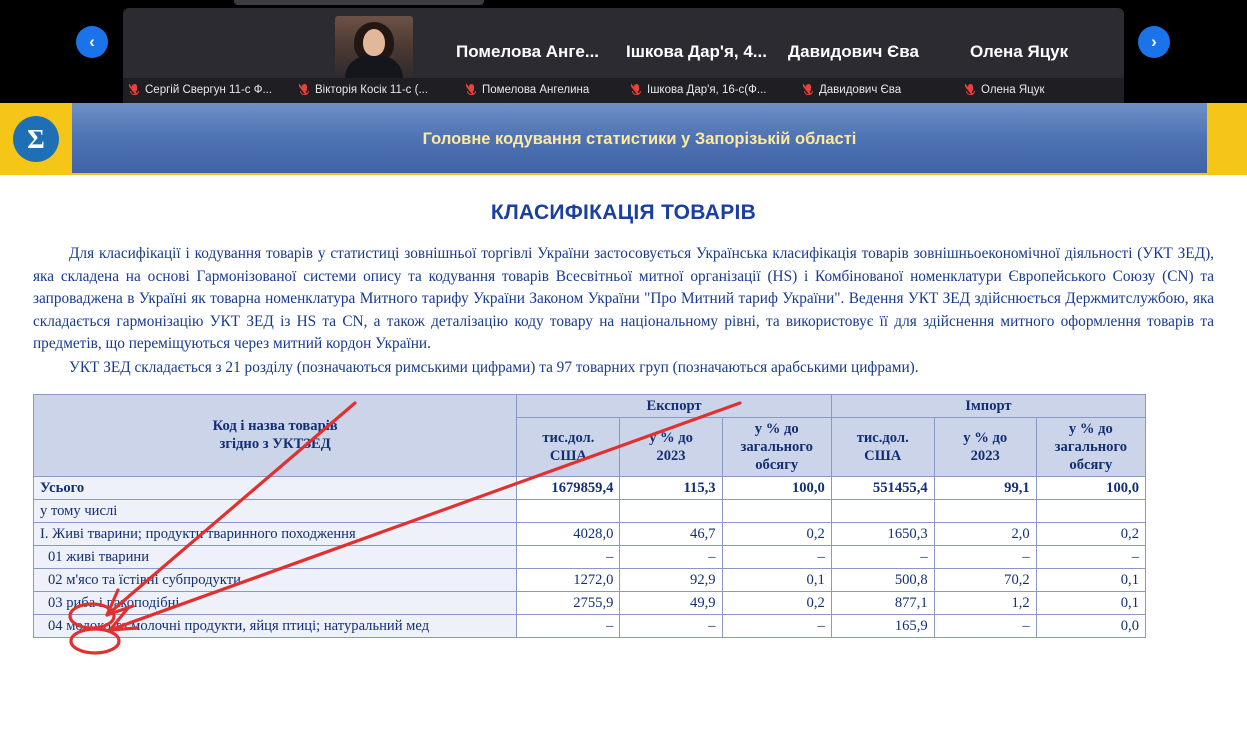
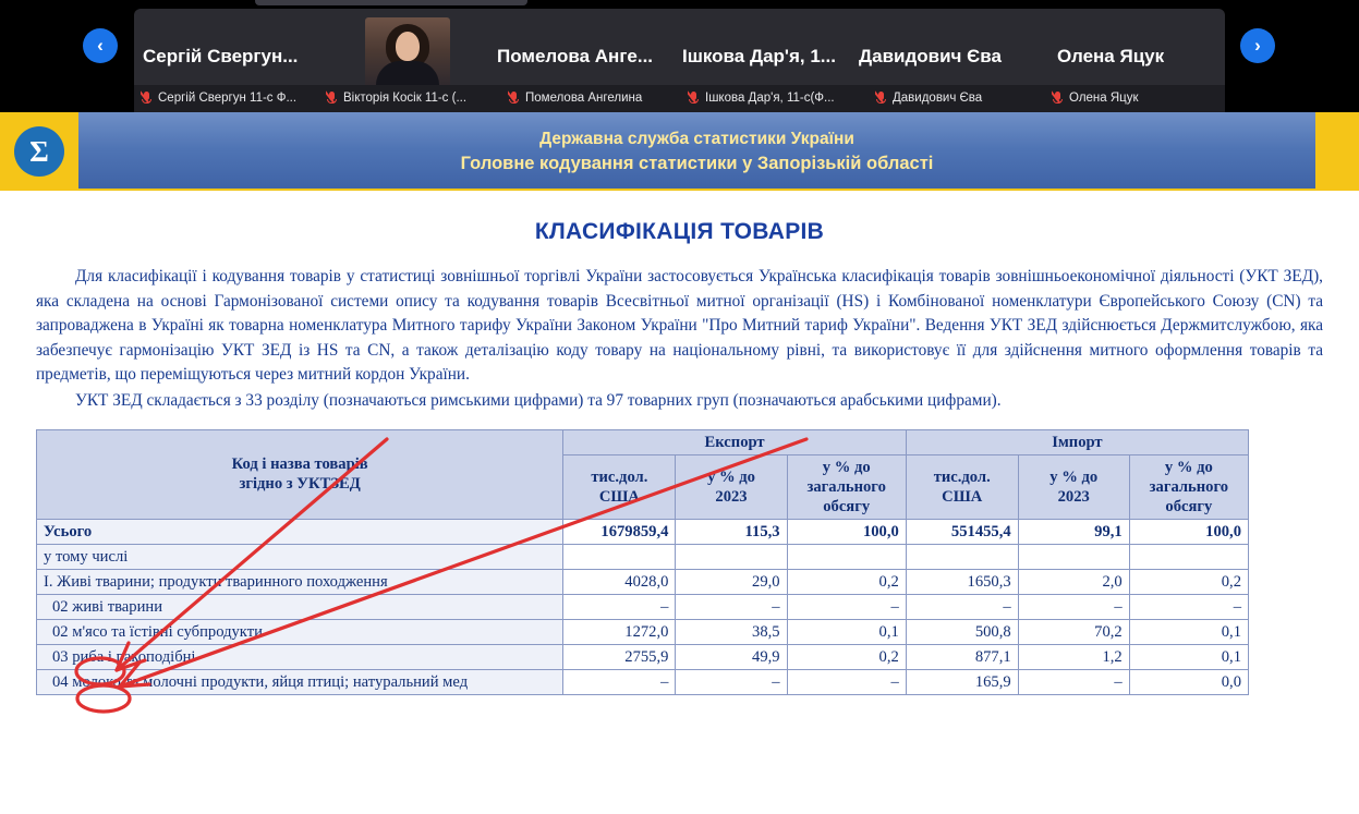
  ‹
  ›
+ Сергій Свергун...
  Помелова Анге...
- Ішкова Дар'я, 4...
+ Ішкова Дар'я, 1...
  Давидович Єва
  Олена Яцук
  Сергій Свергун 11-с Ф...
  Вікторія Косік 11-с (...
  Помелова Ангелина
- Ішкова Дар'я, 16-с(Ф...
+ Ішкова Дар'я, 11-с(Ф...
  Давидович Єва
  Олена Яцук
  Ʃ
+ Державна служба статистики України
  Головне кодування статистики у Запорізькій області
  КЛАСИФІКАЦІЯ ТОВАРІВ
- Для класифікації і кодування товарів у статистиці зовнішньої торгівлі України застосовується Українська класифікація товарів зовнішньоекономічної діяльності (УКТ ЗЕД), яка складена на основі Гармонізованої системи опису та кодування товарів Всесвітньої митної організації (HS) і Комбінованої номенклатури Європейського Союзу (CN) та запроваджена в Україні як товарна номенклатура Митного тарифу України Законом України "Про Митний тариф України". Ведення УКТ ЗЕД здійснюється Держмитслужбою, яка складається гармонізацію УКТ ЗЕД із HS та CN, а також деталізацію коду товару на національному рівні, та використовує її для здійснення митного оформлення товарів та предметів, що переміщуються через митний кордон України.
+ Для класифікації і кодування товарів у статистиці зовнішньої торгівлі України застосовується Українська класифікація товарів зовнішньоекономічної діяльності (УКТ ЗЕД), яка складена на основі Гармонізованої системи опису та кодування товарів Всесвітньої митної організації (HS) і Комбінованої номенклатури Європейського Союзу (CN) та запроваджена в Україні як товарна номенклатура Митного тарифу України Законом України "Про Митний тариф України". Ведення УКТ ЗЕД здійснюється Держмитслужбою, яка забезпечує гармонізацію УКТ ЗЕД із HS та CN, а також деталізацію коду товару на національному рівні, та використовує її для здійснення митного оформлення товарів та предметів, що переміщуються через митний кордон України.
- УКТ ЗЕД складається з 21 розділу (позначаються римськими цифрами) та 97 товарних груп (позначаються арабськими цифрами).
+ УКТ ЗЕД складається з 33 розділу (позначаються римськими цифрами) та 97 товарних груп (позначаються арабськими цифрами).
  Код і назва товарв згідно з УКТЕД	Експорт	Імпорт
  тис.дол. США	у % до 2023	у % до загального обсягу	тис.дол. США	у % до 2023	у % до загального обсягу
  Усього	1679859,4	115,3	100,0	551455,4	99,1	100,0
  у тому числі
- I. Живі тварини; продукти тваринного походження	4028,0	46,7	0,2	1650,3	2,0	0,2
+ I. Живі тварини; продукти тваринного походження	4028,0	29,0	0,2	1650,3	2,0	0,2
- 01 живі тварини	–	–	–	–	–	–
+ 02 живі тварини	–	–	–	–	–	–
- 02 м'ясо та їстіві субпродукти	1272,0	92,9	0,1	500,8	70,2	0,1
+ 02 м'ясо та їстіві субпродукти	1272,0	38,5	0,1	500,8	70,2	0,1
  03 риб і раоподібні	2755,9	49,9	0,2	877,1	1,2	0,1
  04 мло молочні продукти, яйця птиці; натуральний мед	–	–	–	165,9	–	0,0
